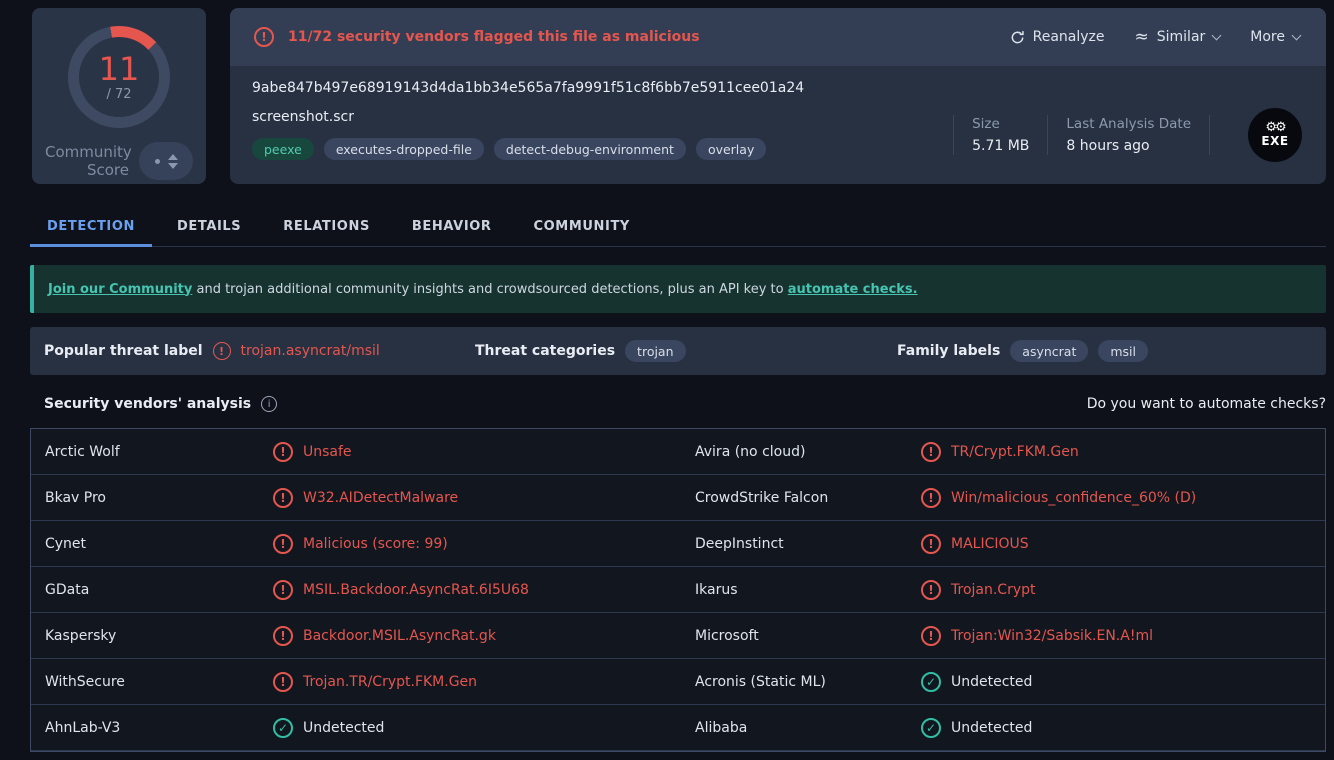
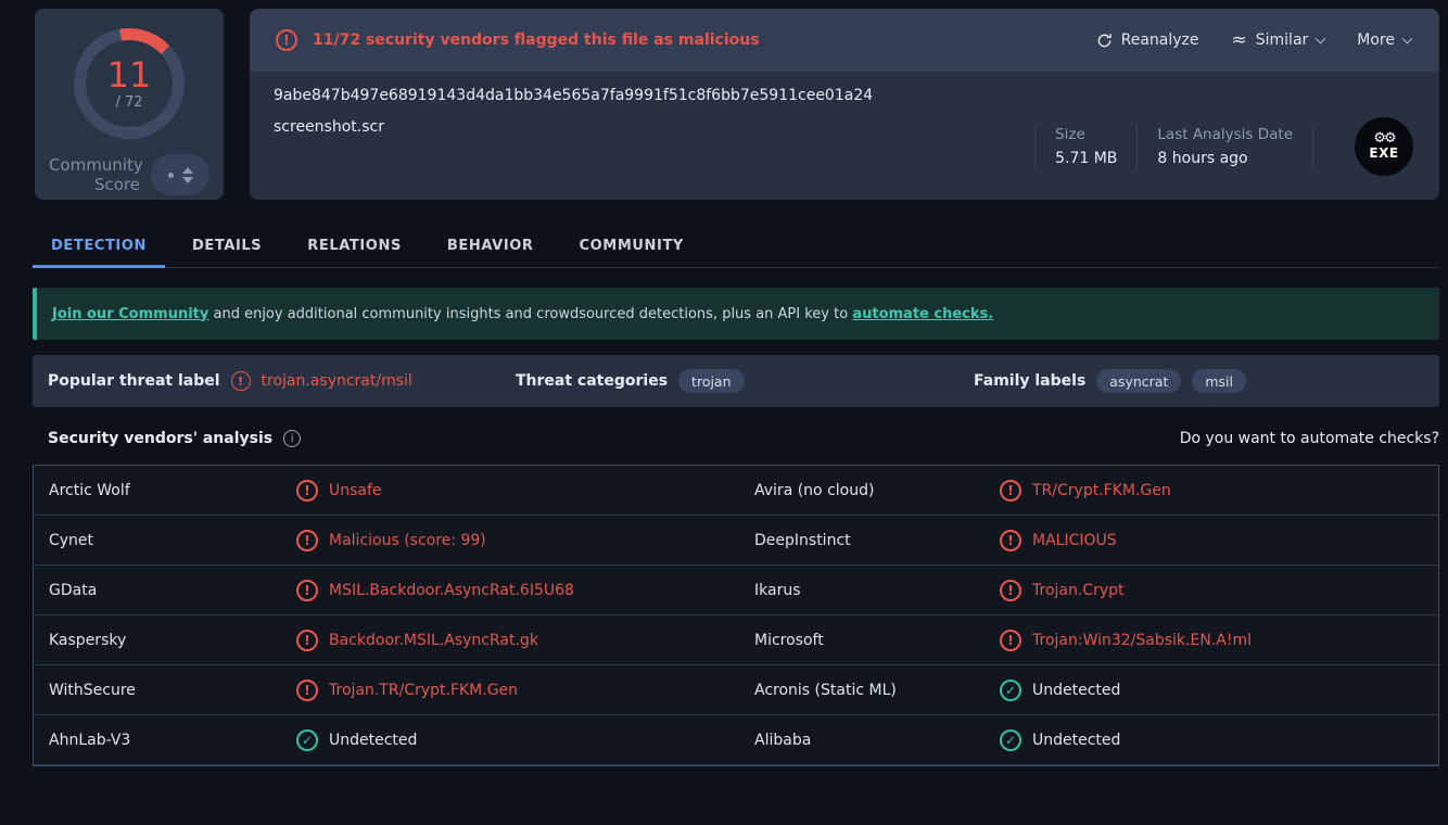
  11
  / 72
  Community Score
  11/72 security vendors flagged this file as malicious
  Reanalyze
  ≈
  Similar
  More
  9abe847b497e68919143d4da1bb34e565a7fa9991f51c8f6bb7e5911cee01a24
  screenshot.scr
- peexe
- executes-dropped-file
- detect-debug-environment
- overlay
  Size
  5.71 MB
  Last Analysis Date
  8 hours ago
  EXE
  DETECTION
  DETAILS
  RELATIONS
  BEHAVIOR
  COMMUNITY
- Join our Community and trojan additional community insights and crowdsourced detections, plus an API key to automate checks.
+ Join our Community and enjoy additional community insights and crowdsourced detections, plus an API key to automate checks.
  Popular threat label
  trojan.asyncrat/msil
  Threat categories
  trojan
  Family labels
  asyncrat
  msil
  Security vendors' analysis
  Do you want to automate checks?
  Arctic Wolf
  Unsafe
  Avira (no cloud)
  TR/Crypt.FKM.Gen
- Bkav Pro
- W32.AIDetectMalware
- CrowdStrike Falcon
- Win/malicious_confidence_60% (D)
  Cynet
  Malicious (score: 99)
  DeepInstinct
  MALICIOUS
  GData
  MSIL.Backdoor.AsyncRat.6I5U68
  Ikarus
  Trojan.Crypt
  Kaspersky
  Backdoor.MSIL.AsyncRat.gk
  Microsoft
  Trojan:Win32/Sabsik.EN.A!ml
  WithSecure
  Trojan.TR/Crypt.FKM.Gen
  Acronis (Static ML)
  Undetected
  AhnLab-V3
  Undetected
  Alibaba
  Undetected
